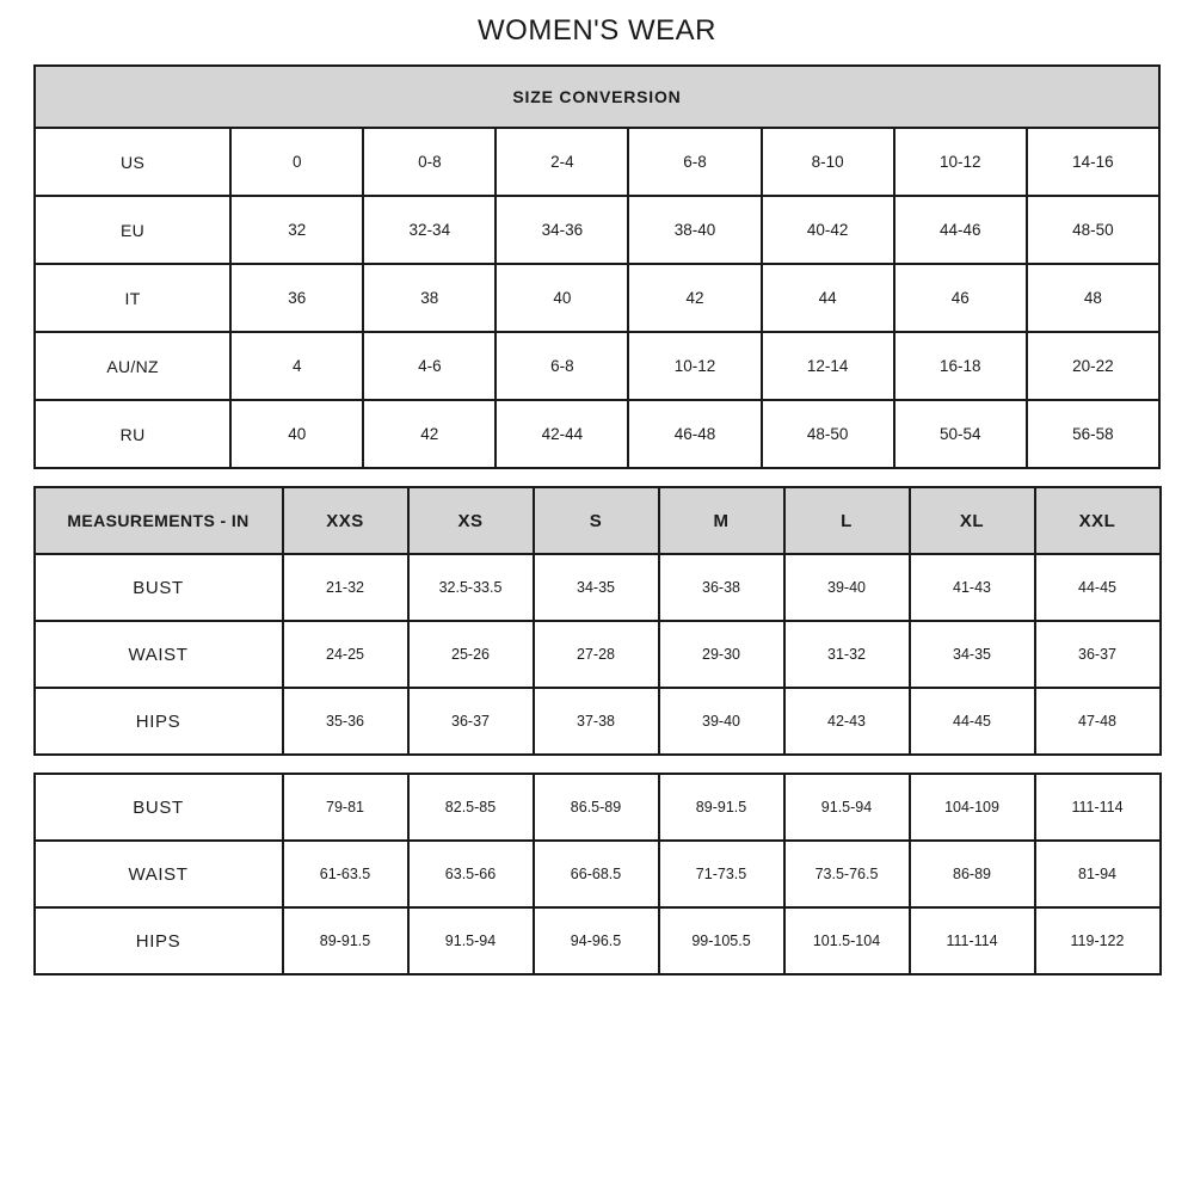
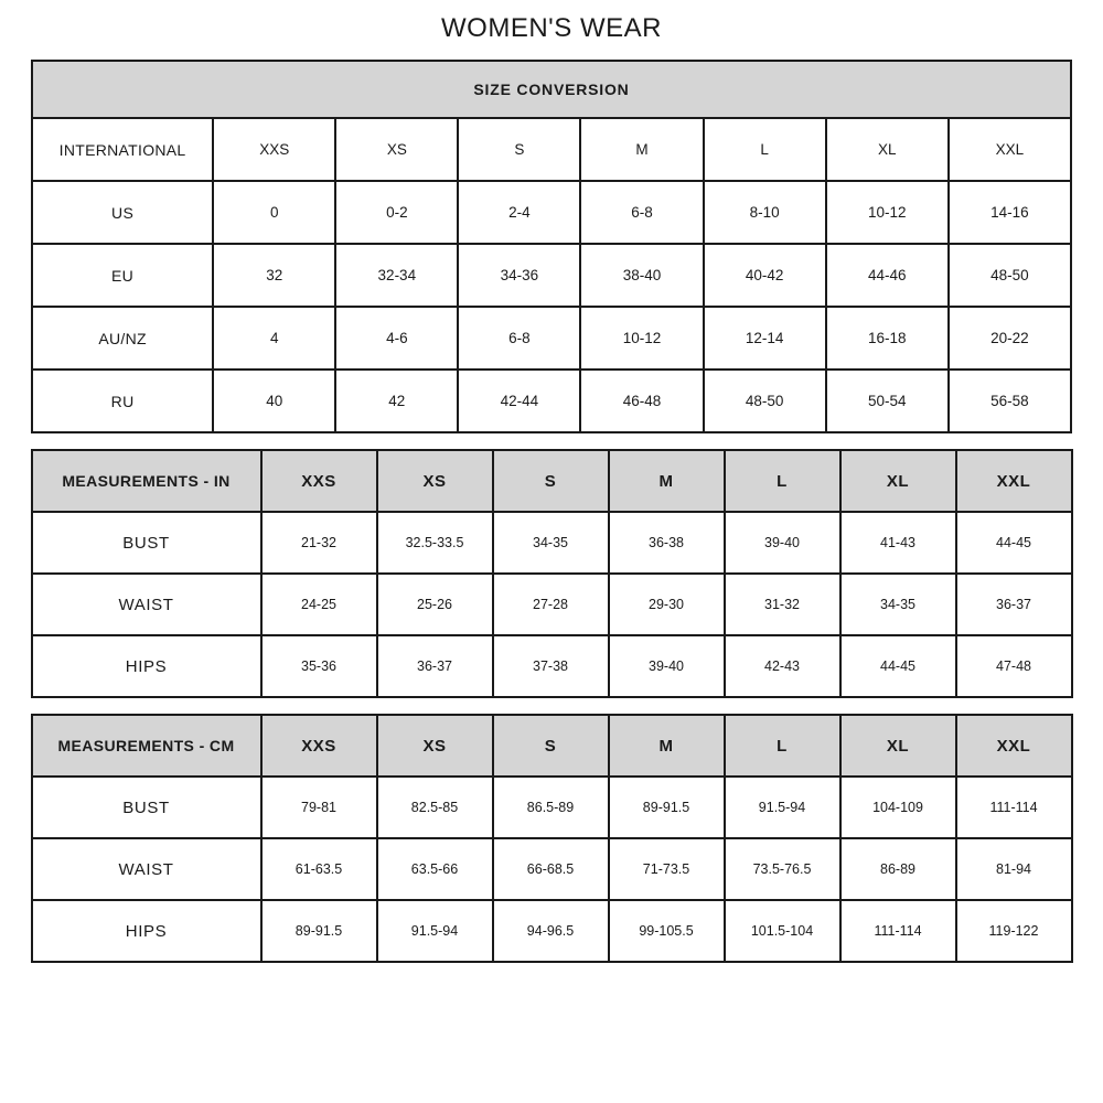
  WOMEN'S WEAR
  SIZE CONVERSION
+ INTERNATIONAL	XXS	XS	S	M	L	XL	XXL
- US	0	0-8	2-4	6-8	8-10	10-12	14-16
+ US	0	0-2	2-4	6-8	8-10	10-12	14-16
  EU	32	32-34	34-36	38-40	40-42	44-46	48-50
- IT	36	38	40	42	44	46	48
  AU/NZ	4	4-6	6-8	10-12	12-14	16-18	20-22
  RU	40	42	42-44	46-48	48-50	50-54	56-58
  MEASUREMENTS - IN	XXS	XS	S	M	L	XL	XXL
  BUST	21-32	32.5-33.5	34-35	36-38	39-40	41-43	44-45
  WAIST	24-25	25-26	27-28	29-30	31-32	34-35	36-37
  HIPS	35-36	36-37	37-38	39-40	42-43	44-45	47-48
+ MEASUREMENTS - CM	XXS	XS	S	M	L	XL	XXL
  BUST	79-81	82.5-85	86.5-89	89-91.5	91.5-94	104-109	111-114
  WAIST	61-63.5	63.5-66	66-68.5	71-73.5	73.5-76.5	86-89	81-94
  HIPS	89-91.5	91.5-94	94-96.5	99-105.5	101.5-104	111-114	119-122
